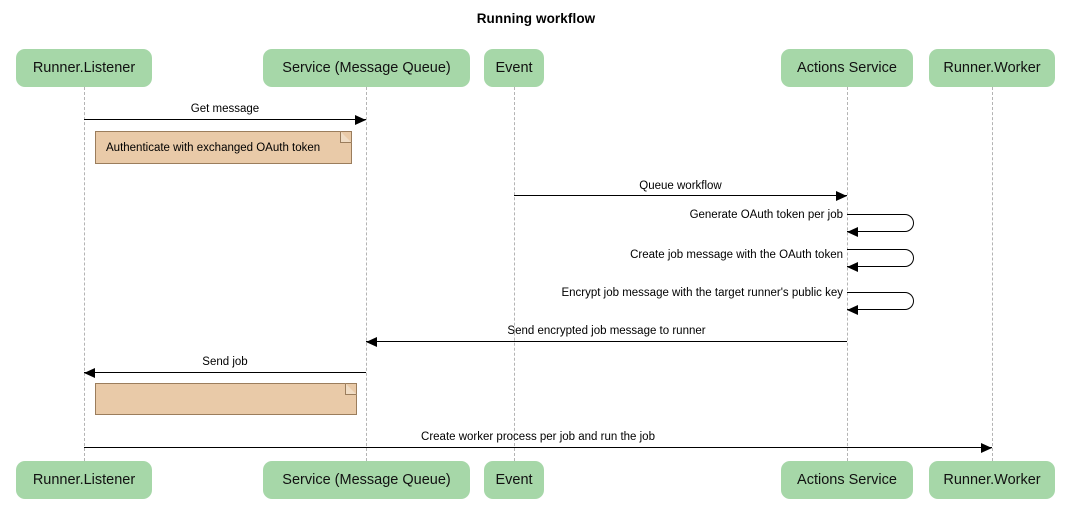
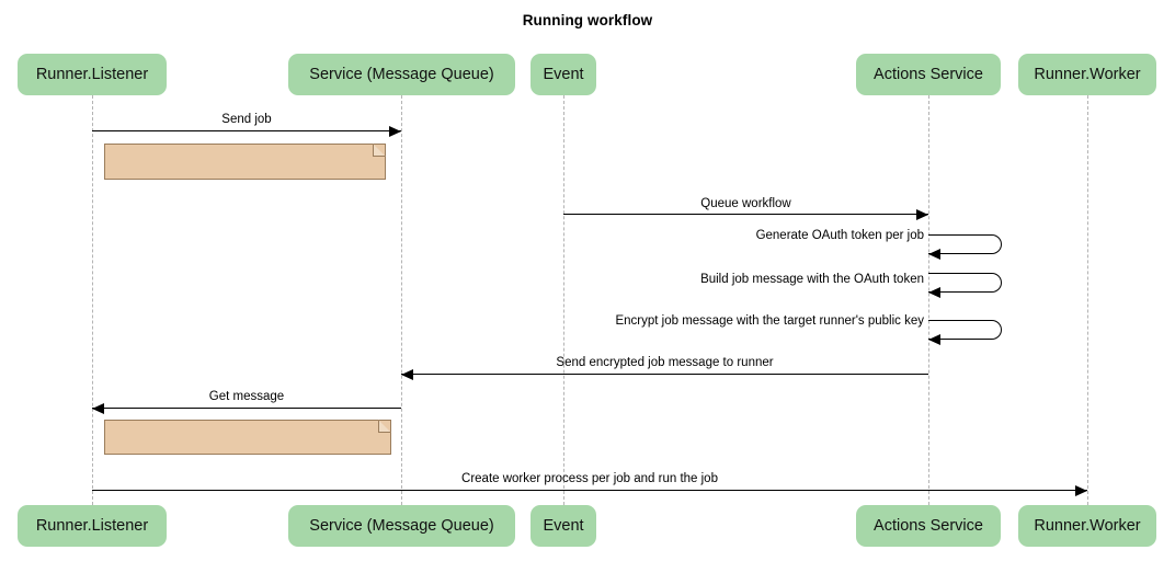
  Running workflow
  Runner.Listener
  Service (Message Queue)
  Event
  Actions Service
  Runner.Worker
  Runner.Listener
  Service (Message Queue)
  Event
  Actions Service
  Runner.Worker
- Get message
+ Send job
  Queue workflow
  Generate OAuth token per job
- Create job message with the OAuth token
+ Build job message with the OAuth token
  Encrypt job message with the target runner's public key
  Send encrypted job message to runner
- Send job
+ Get message
  Create worker process per job and run the job
- Authenticate with exchanged OAuth token
